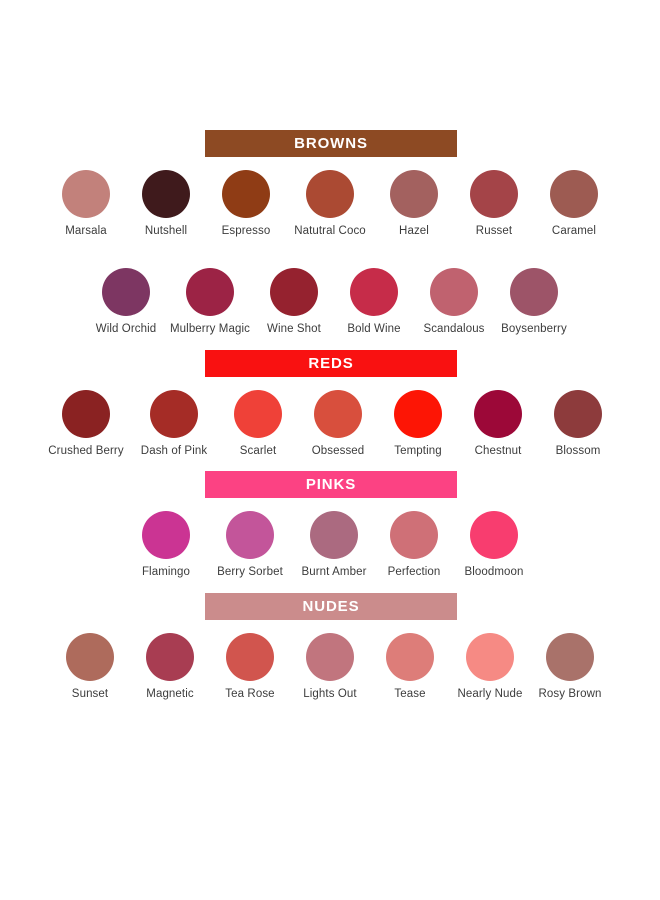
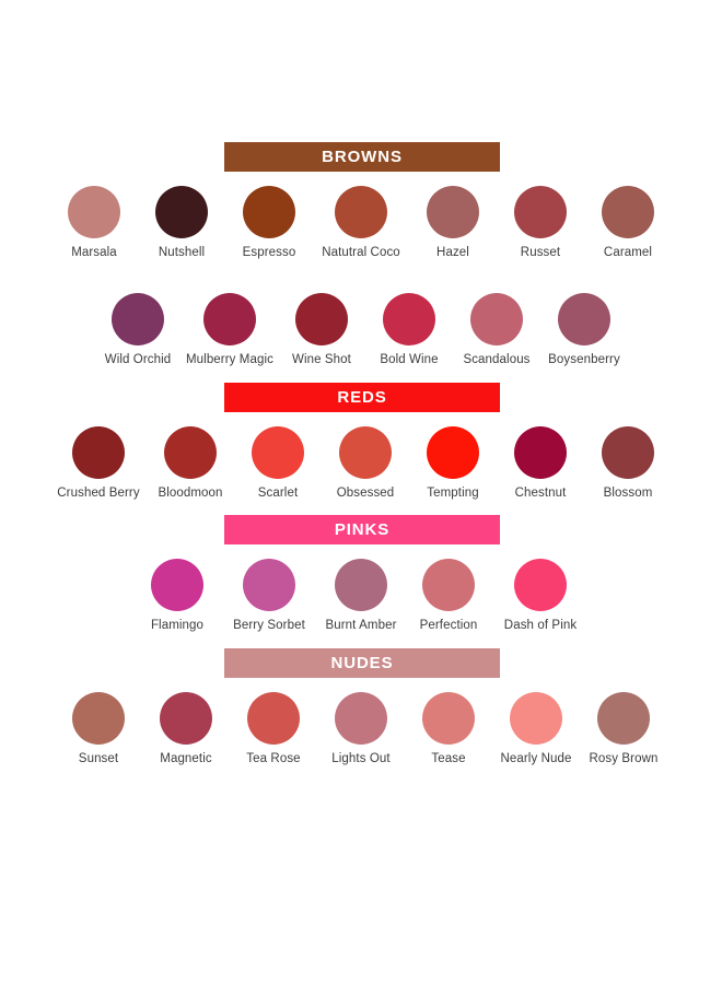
  BROWNS
  Marsala
  Nutshell
  Espresso
  Natutral Coco
  Hazel
  Russet
  Caramel
  Wild Orchid
  Mulberry Magic
  Wine Shot
  Bold Wine
  Scandalous
  Boysenberry
  REDS
  Crushed Berry
- Dash of Pink
+ Bloodmoon
  Scarlet
  Obsessed
  Tempting
  Chestnut
  Blossom
  PINKS
  Flamingo
  Berry Sorbet
  Burnt Amber
  Perfection
- Bloodmoon
+ Dash of Pink
  NUDES
  Sunset
  Magnetic
  Tea Rose
  Lights Out
  Tease
  Nearly Nude
  Rosy Brown
